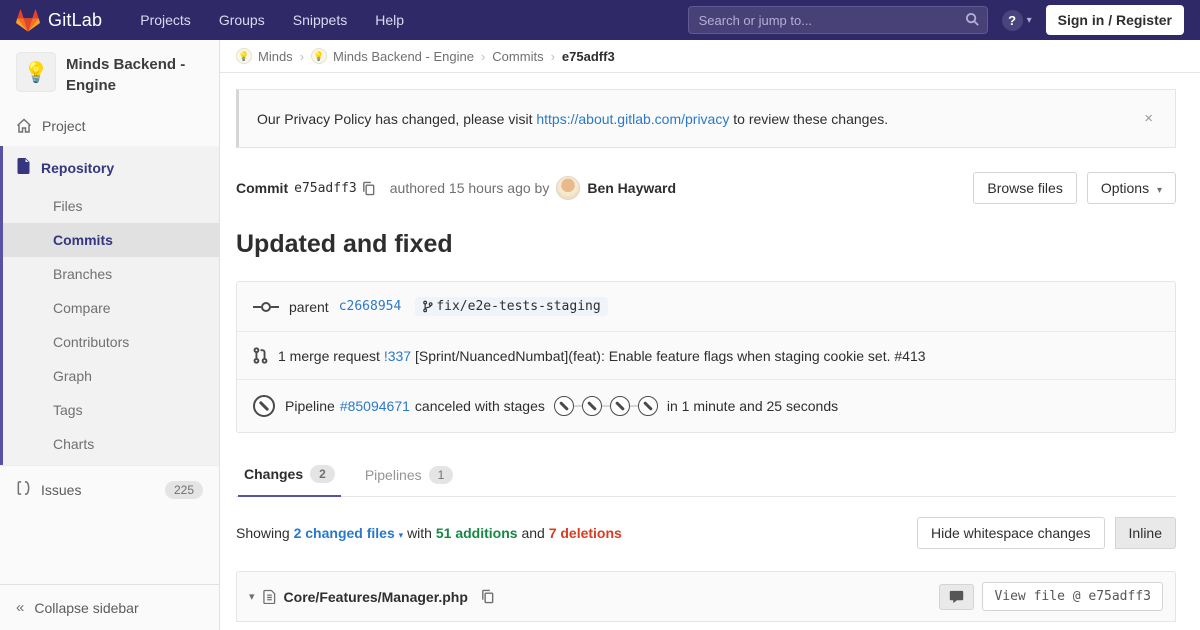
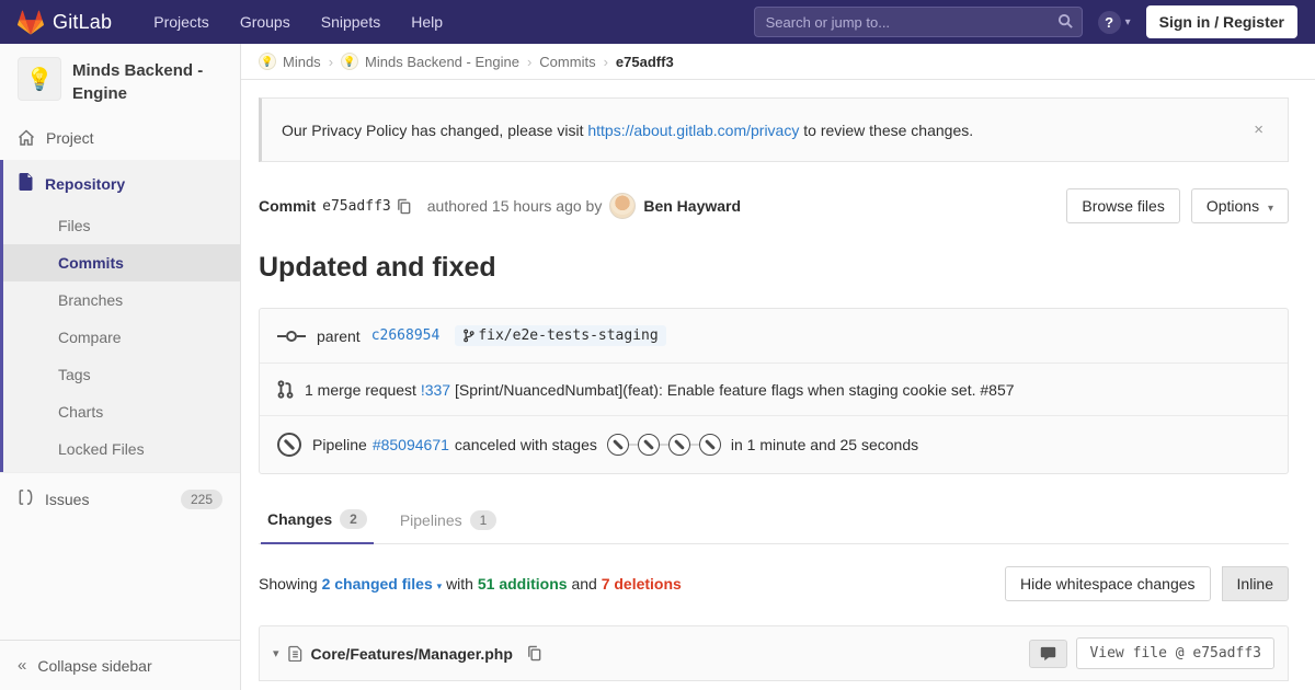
  GitLab
  Projects
  Groups
  Snippets
  Help
  Search or jump to...
  ?
  ▾
  Sign in / Register
  💡
  Minds Backend - Engine
  Project
  Repository
  Files
  Commits
  Branches
  Compare
- Contributors
- Graph
  Tags
  Charts
+ Locked Files
  Issues
  225
  «
  Collapse sidebar
  💡
  Minds
  ›
  💡
  Minds Backend - Engine
  ›
  Commits
  ›
  e75adff3
  Our Privacy Policy has changed, please visit https://about.gitlab.com/privacy to review these changes.
  ×
  Commit
  e75adff3
  authored 15 hours ago by
  Ben Hayward
  Browse files
  Options ▾
  Updated and fixed
  parent
  c2668954
  fix/e2e-tests-staging
- 1 merge request !337 [Sprint/NuancedNumbat](feat): Enable feature flags when staging cookie set. #413
+ 1 merge request !337 [Sprint/NuancedNumbat](feat): Enable feature flags when staging cookie set. #857
  Pipeline
  #85094671
  canceled with stages
  in 1 minute and 25 seconds
  Changes
  2
  Pipelines
  1
  Showing 2 changed files ▾ with 51 additions and 7 deletions
  Hide whitespace changes
  Inline
  ▾
  Core/Features/Manager.php
  View file @ e75adff3
